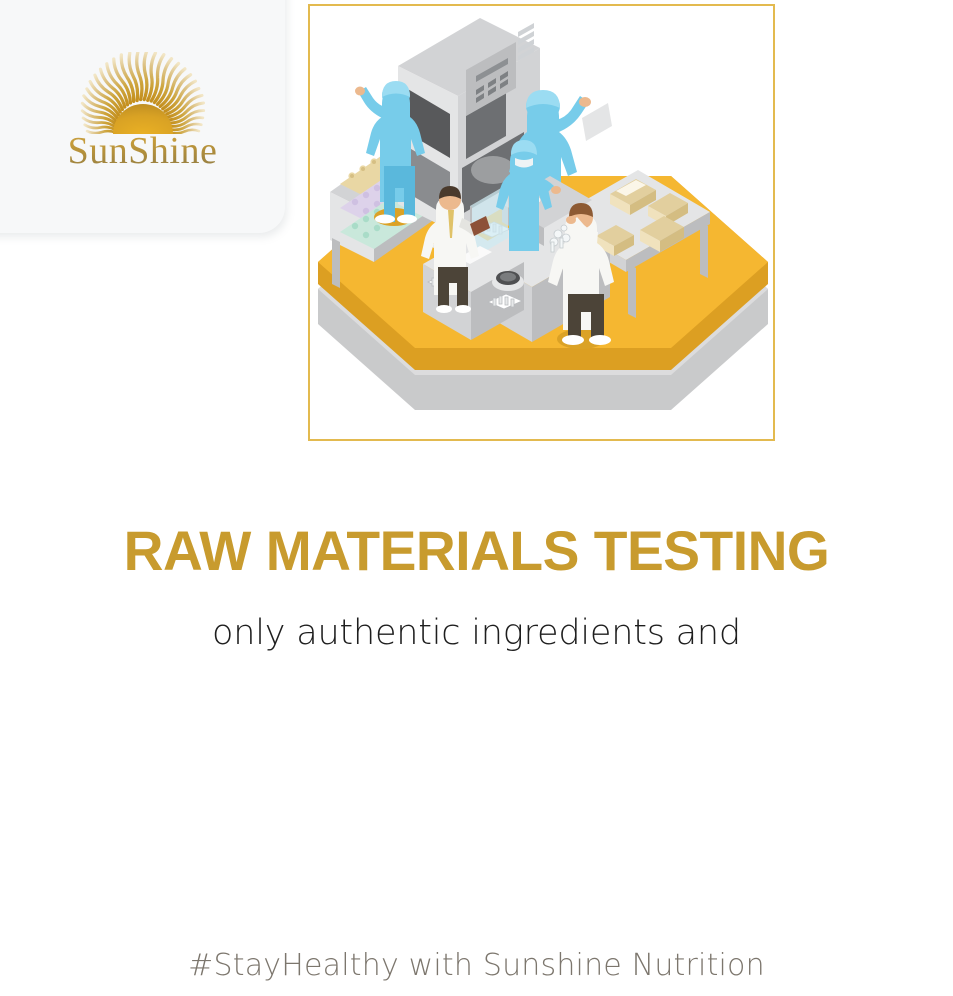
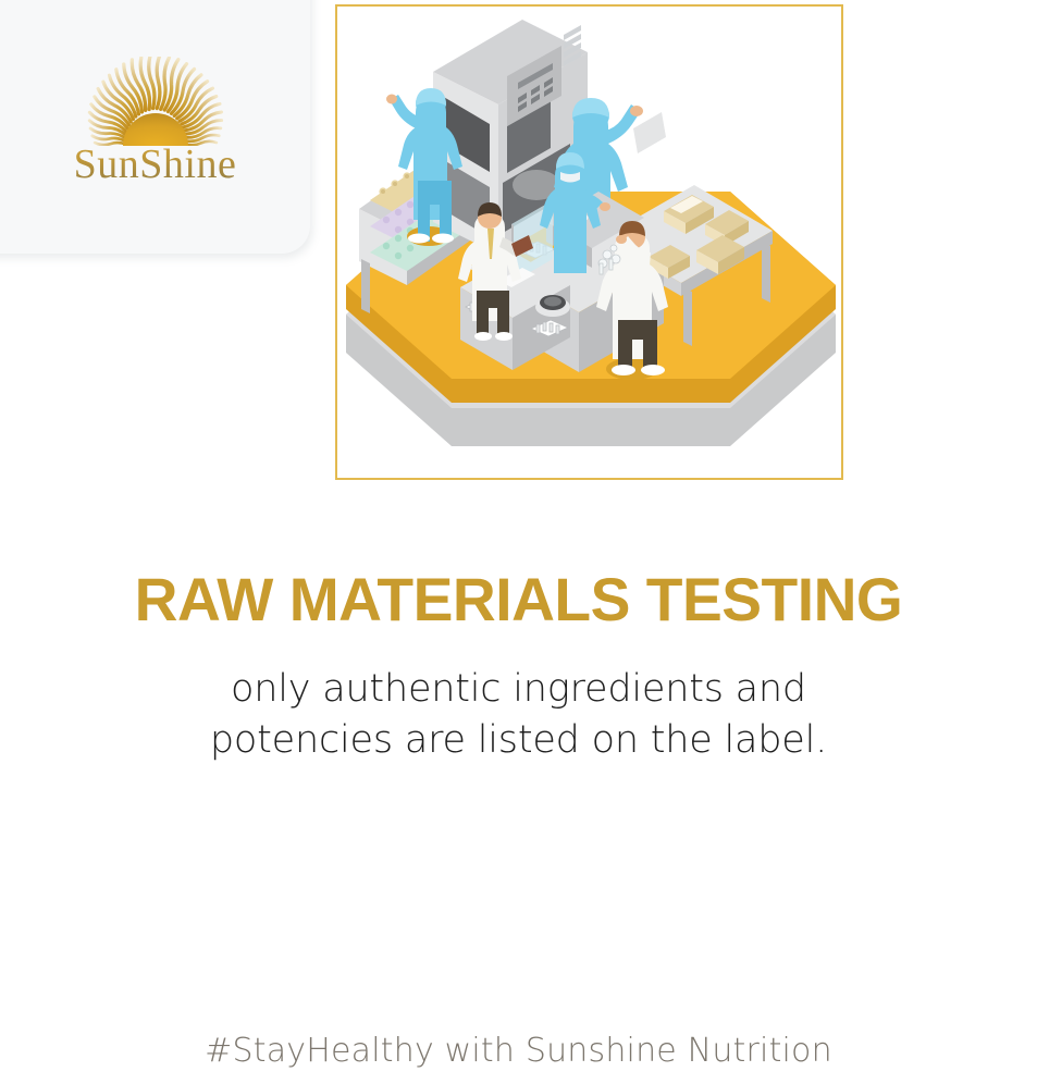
  SunShine
  RAW MATERIALS TESTING
  only authentic ingredients and
+ potencies are listed on the label.
  #StayHealthy with Sunshine Nutrition
